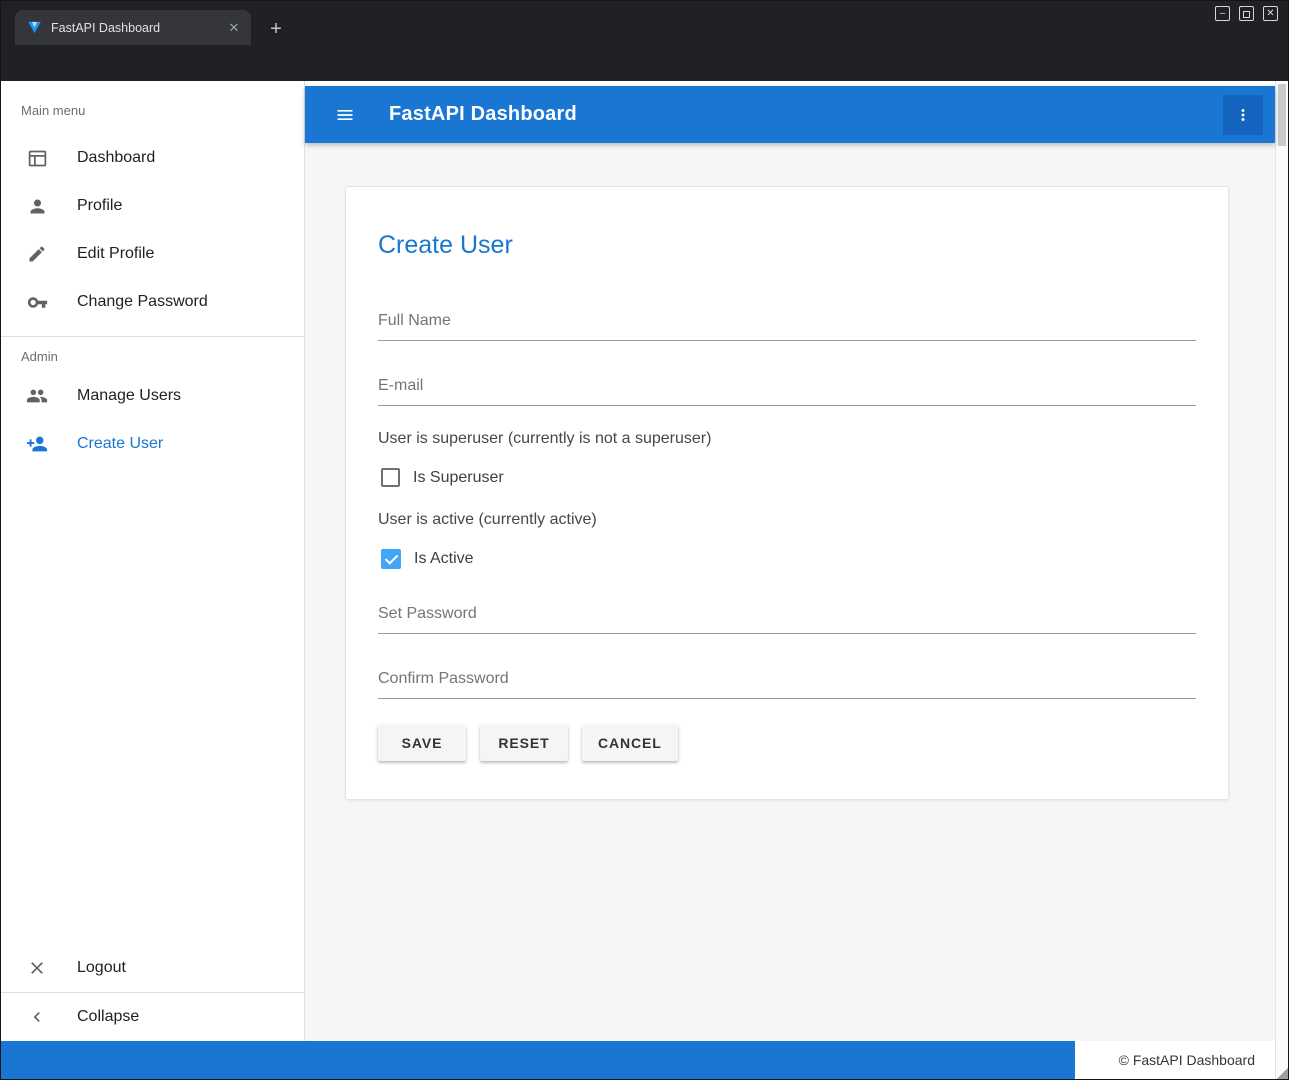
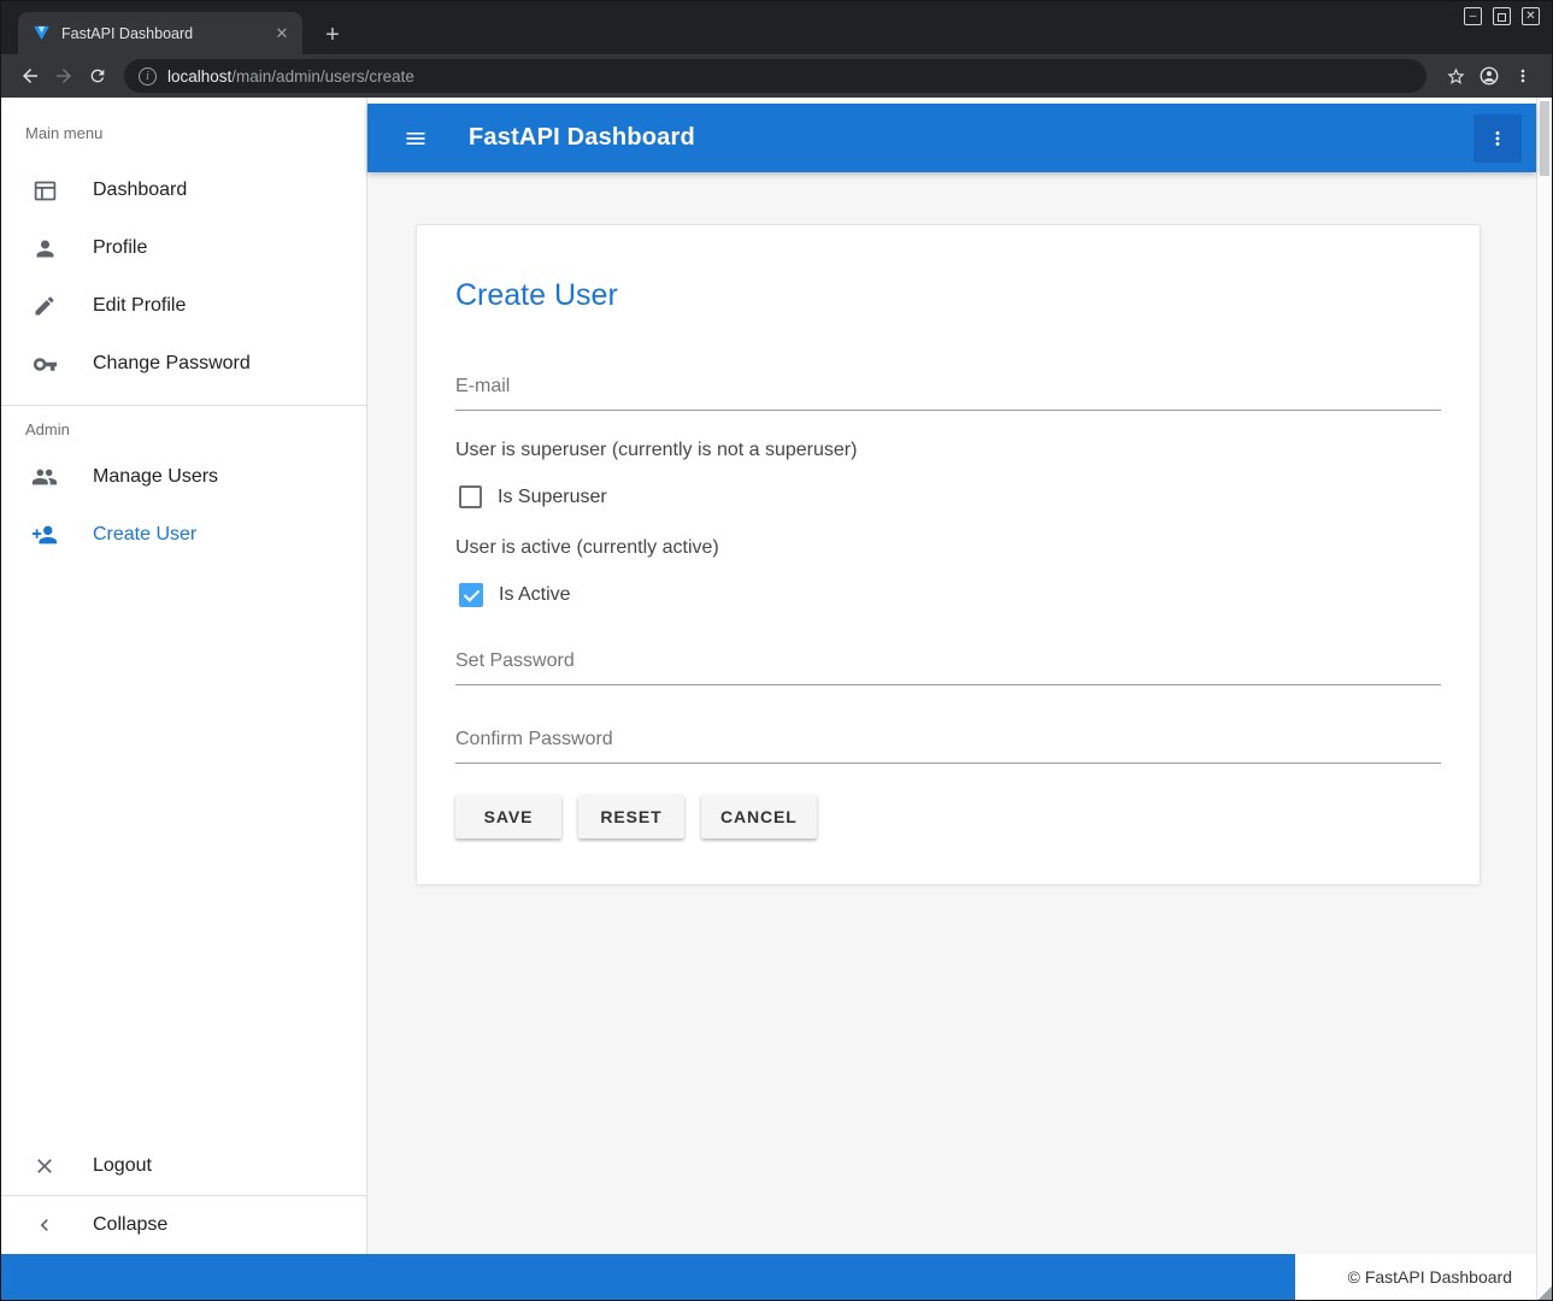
  FastAPI Dashboard
  ✕
  +
  –
  ✕
+ i
+ localhost/main/admin/users/create
  Main menu
  Dashboard
  Profile
  Edit Profile
  Change Password
  Admin
  Manage Users
  Create User
  Logout
  Collapse
  FastAPI Dashboard
  Create User
- Full Name
  E-mail
  User is superuser (currently is not a superuser)
  Is Superuser
  User is active (currently active)
  Is Active
  Set Password
  Confirm Password
  SAVE
  RESET
  CANCEL
  © FastAPI Dashboard
